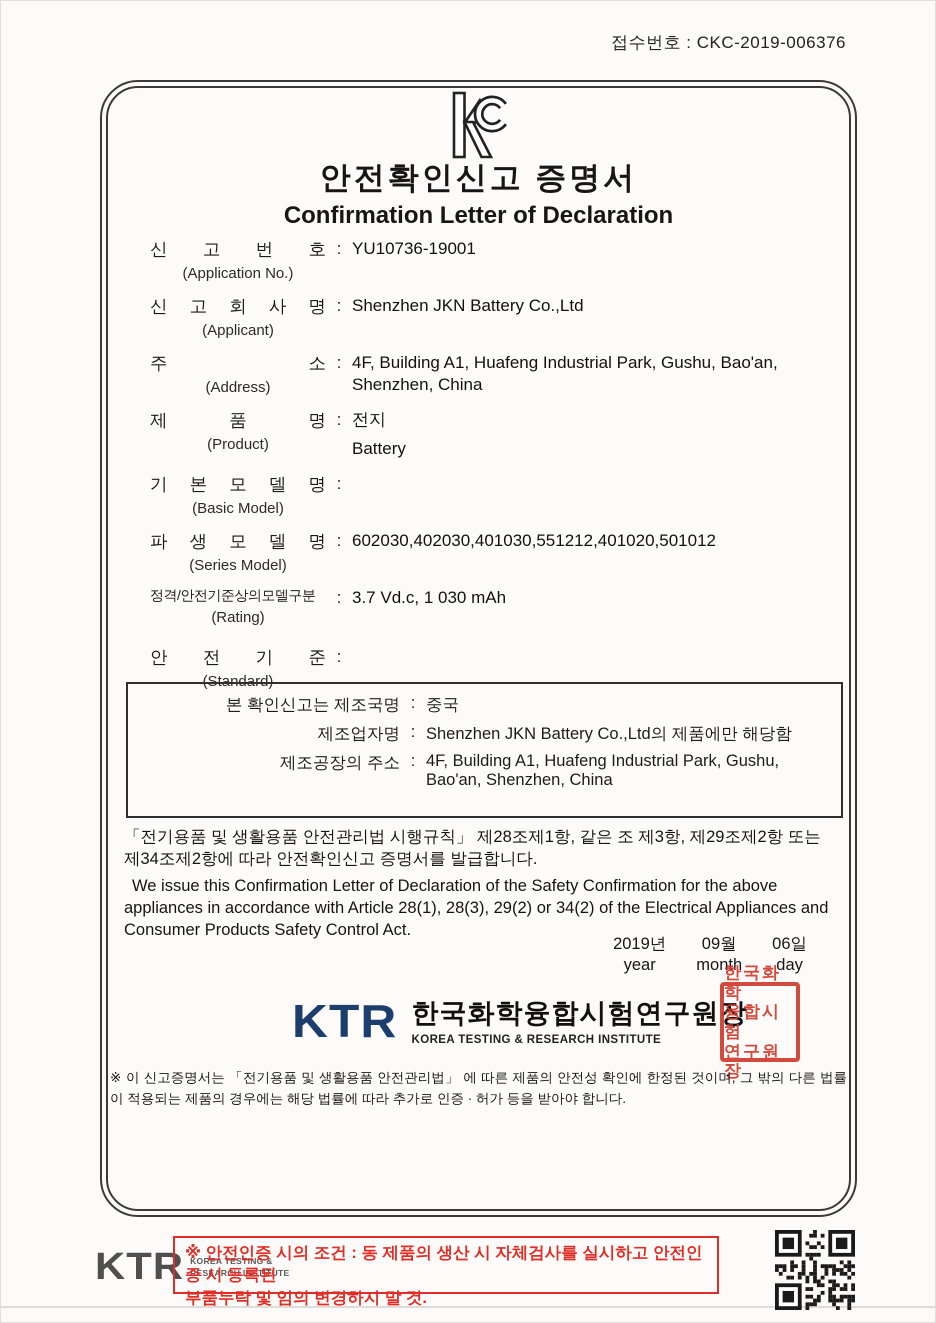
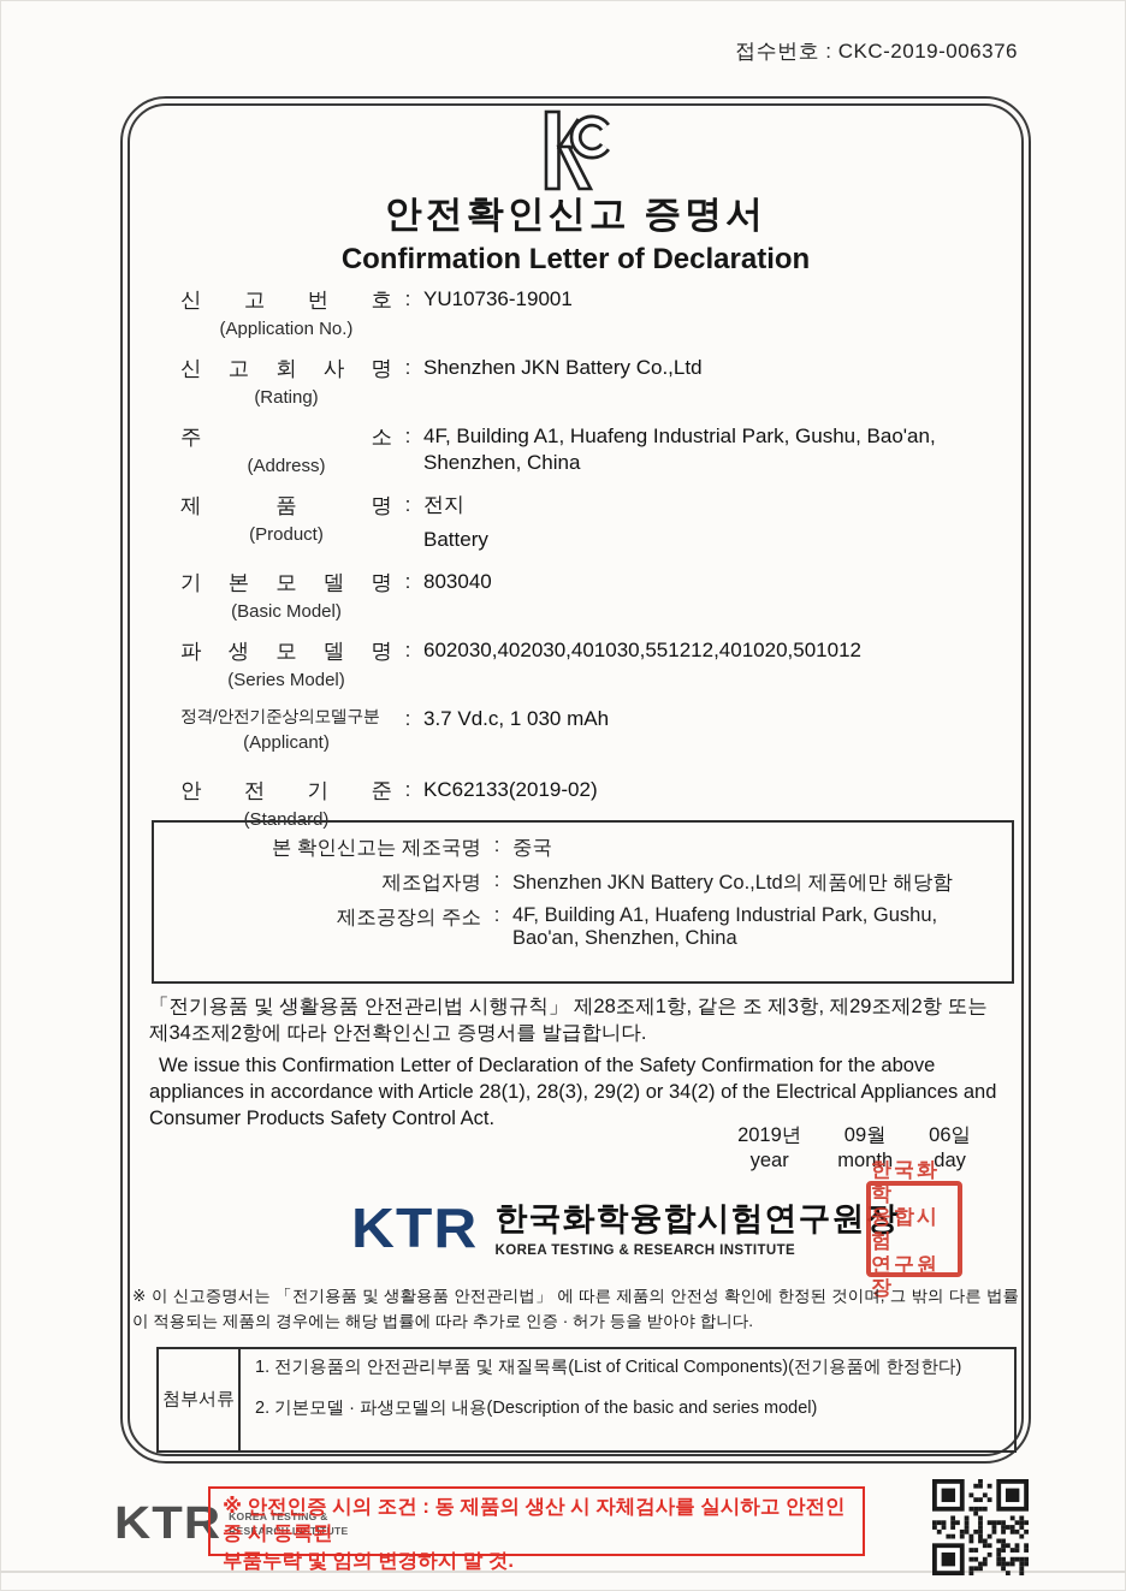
  접수번호 : CKC-2019-006376
  안전확인신고 증명서
  Confirmation Letter of Declaration
  신 고 번 호
  (Application No.)
  :
  YU10736-19001
  신 고 회 사 명
- (Applicant)
+ (Rating)
  :
  Shenzhen JKN Battery Co.,Ltd
  주 소
  (Address)
  :
  4F, Building A1, Huafeng Industrial Park, Gushu, Bao'an, Shenzhen, China
  제 품 명
  (Product)
  :
  전지
  Battery
  기 본 모 델 명
  (Basic Model)
  :
+ 803040
  파 생 모 델 명
  (Series Model)
  :
  602030,402030,401030,551212,401020,501012
  정격/안전기준상의모델구분
- (Rating)
+ (Applicant)
  :
  3.7 Vd.c, 1 030 mAh
  안 전 기 준
  (Standard)
  :
+ KC62133(2019-02)
  본 확인신고는 제조국명
  :
  중국
  제조업자명
  :
  Shenzhen JKN Battery Co.,Ltd의 제품에만 해당함
  제조공장의 주소
  :
  4F, Building A1, Huafeng Industrial Park, Gushu, Bao'an, Shenzhen, China
  「전기용품 및 생활용품 안전관리법 시행규칙」 제28조제1항, 같은 조 제3항, 제29조제2항 또는 제34조제2항에 따라 안전확인신고 증명서를 발급합니다.
  We issue this Confirmation Letter of Declaration of the Safety Confirmation for the above appliances in accordance with Article 28(1), 28(3), 29(2) or 34(2) of the Electrical Appliances and Consumer Products Safety Control Act.
  2019년
  year
  09월
  month
  06일
  day
  KTR
  한국화학융합시험연구원장
  KOREA TESTING & RESEARCH INSTITUTE
  한국화학
  융합시험
  연구원장
  ※ 이 신고증명서는 「전기용품 및 생활용품 안전관리법」 에 따른 제품의 안전성 확인에 한정된 것이며, 그 밖의 다른 법률이 적용되는 제품의 경우에는 해당 법률에 따라 추가로 인증 · 허가 등을 받아야 합니다.
+ 첨부서류
+ 1. 전기용품의 안전관리부품 및 재질목록(List of Critical Components)(전기용품에 한정한다)
+ 2. 기본모델 · 파생모델의 내용(Description of the basic and series model)
  KTR
  KOREA TESTING &
  RESEARCH INSTITUTE
  ※ 안전인증 시의 조건 : 동 제품의 생산 시 자체검사를 실시하고 안전인증 시 등록된
  부품누락 및 임의 변경하지 말 것.
